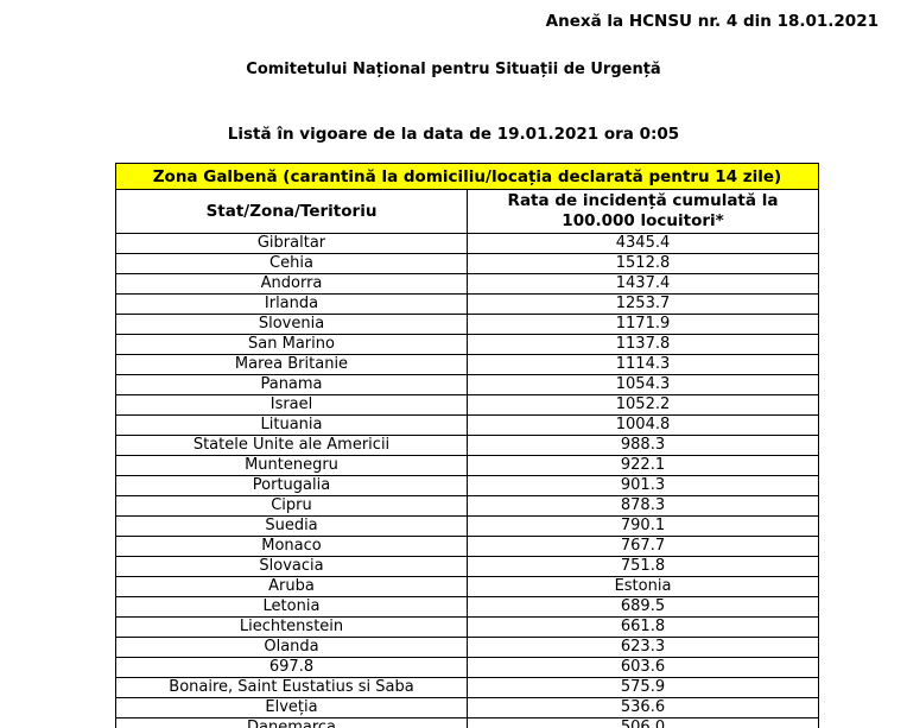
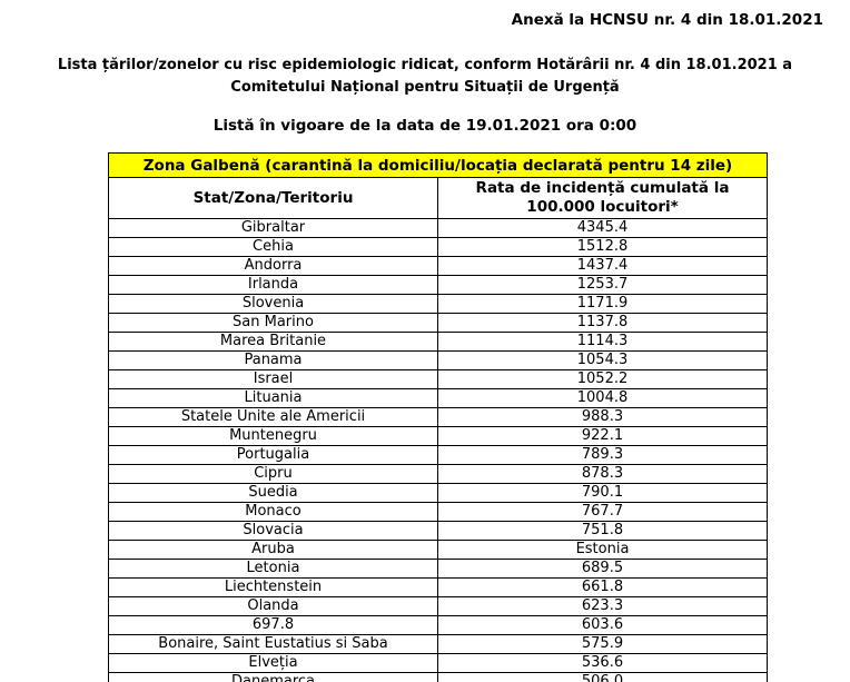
  Anexă la HCNSU nr. 4 din 18.01.2021
+ Lista țărilor/zonelor cu risc epidemiologic ridicat, conform Hotărârii nr. 4 din 18.01.2021 a
  Comitetului Național pentru Situații de Urgență
- Listă în vigoare de la data de 19.01.2021 ora 0:05
+ Listă în vigoare de la data de 19.01.2021 ora 0:00
  Zona Galbenă (carantină la domiciliu/locația declarată pentru 14 zile)
  Stat/Zona/Teritoriu	Rata de incidență cumulată la 100.000 locuitori*
  Gibraltar	4345.4
  Cehia	1512.8
  Andorra	1437.4
  Irlanda	1253.7
  Slovenia	1171.9
  San Marino	1137.8
  Marea Britanie	1114.3
  Panama	1054.3
  Israel	1052.2
  Lituania	1004.8
  Statele Unite ale Americii	988.3
  Muntenegru	922.1
- Portugalia	901.3
+ Portugalia	789.3
  Cipru	878.3
  Suedia	790.1
  Monaco	767.7
  Slovacia	751.8
  Aruba	Estonia
  Letonia	689.5
  Liechtenstein	661.8
  Olanda	623.3
  697.8	603.6
  Bonaire, Saint Eustatius si Saba	575.9
  Elveția	536.6
